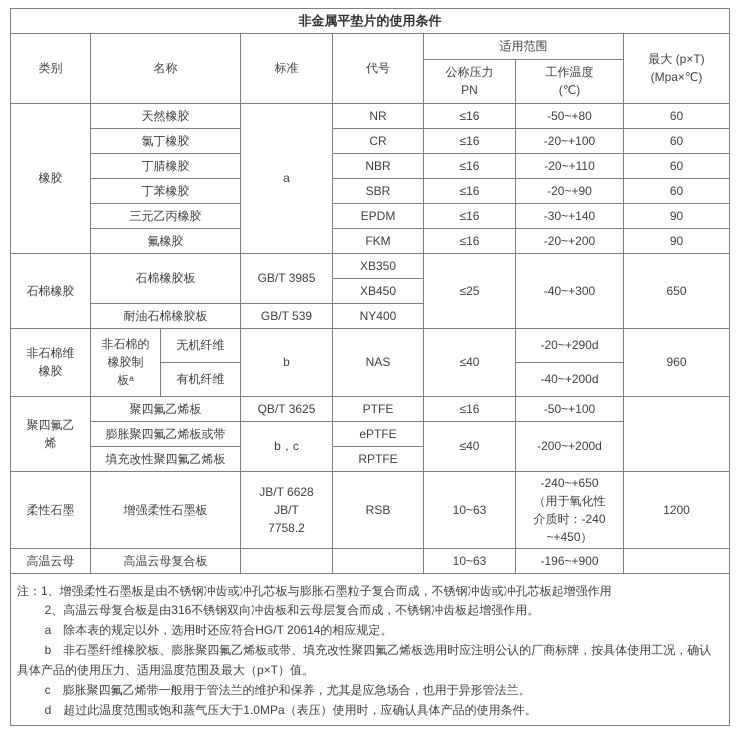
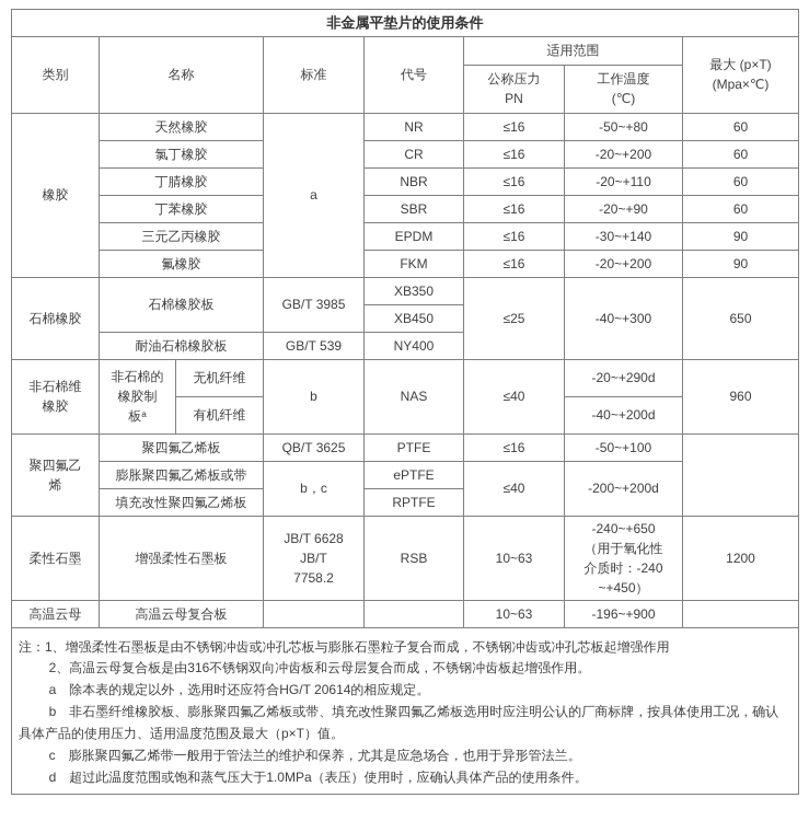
  非金属平垫片的使用条件
  类别	名称	标准	代号	适用范围	最大 (p×T) (Mpa×℃)
  公称压力 PN	工作温度 (℃)
  橡胶	天然橡胶	a	NR	≤16	-50~+80	60
- 氯丁橡胶	CR	≤16	-20~+100	60
+ 氯丁橡胶	CR	≤16	-20~+200	60
  丁腈橡胶	NBR	≤16	-20~+110	60
  丁苯橡胶	SBR	≤16	-20~+90	60
  三元乙丙橡胶	EPDM	≤16	-30~+140	90
  氟橡胶	FKM	≤16	-20~+200	90
  石棉橡胶	石棉橡胶板	GB/T 3985	XB350	≤25	-40~+300	650
  XB450
  耐油石棉橡胶板	GB/T 539	NY400
  非石棉维 橡胶	非石棉的 橡胶制 板ᵃ	无机纤维	b	NAS	≤40	-20~+290d	960
  有机纤维	-40~+200d
  聚四氟乙 烯	聚四氟乙烯板	QB/T 3625	PTFE	≤16	-50~+100
  膨胀聚四氟乙烯板或带	b，c	ePTFE	≤40	-200~+200d
  填充改性聚四氟乙烯板	RPTFE
  柔性石墨	增强柔性石墨板	JB/T 6628 JB/T 7758.2	RSB	10~63	-240~+650 （用于氧化性 介质时：-240 ~+450）	1200
  高温云母	高温云母复合板			10~63	-196~+900
  注：1、增强柔性石墨板是由不锈钢冲齿或冲孔芯板与膨胀石墨粒子复合而成，不锈钢冲齿或冲孔芯板起增强作用 2、高温云母复合板是由316不锈钢双向冲齿板和云母层复合而成，不锈钢冲齿板起增强作用。 a 除本表的规定以外，选用时还应符合HG/T 20614的相应规定。 b 非石墨纤维橡胶板、膨胀聚四氟乙烯板或带、填充改性聚四氟乙烯板选用时应注明公认的厂商标牌，按具体使用工况，确认具体产品的使用压力、适用温度范围及最大（p×T）值。 c 膨胀聚四氟乙烯带一般用于管法兰的维护和保养，尤其是应急场合，也用于异形管法兰。 d 超过此温度范围或饱和蒸气压大于1.0MPa（表压）使用时，应确认具体产品的使用条件。
